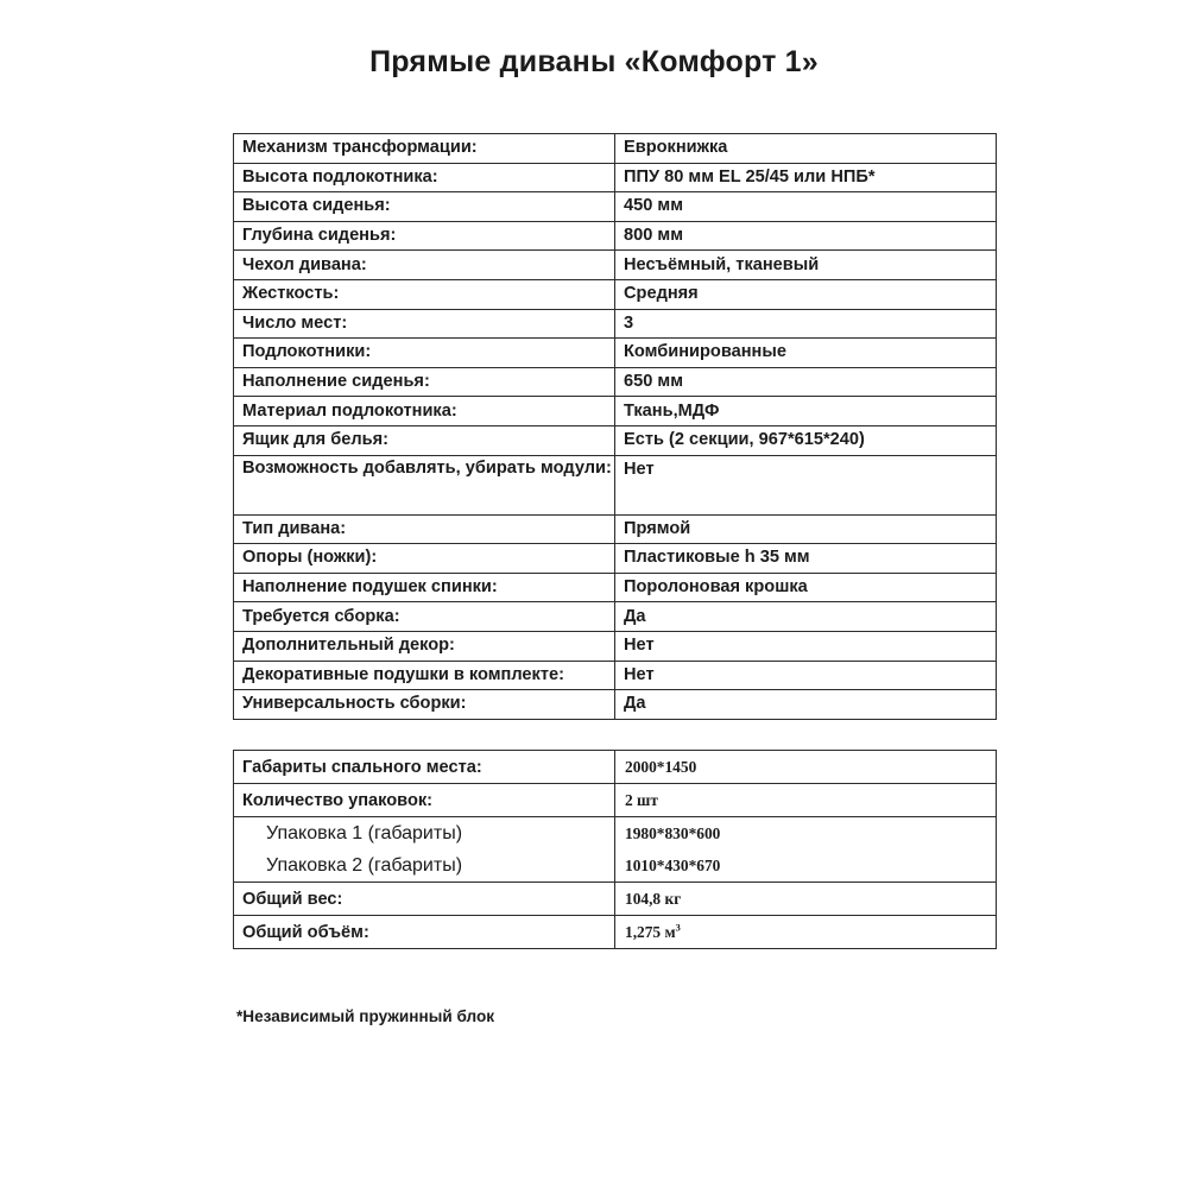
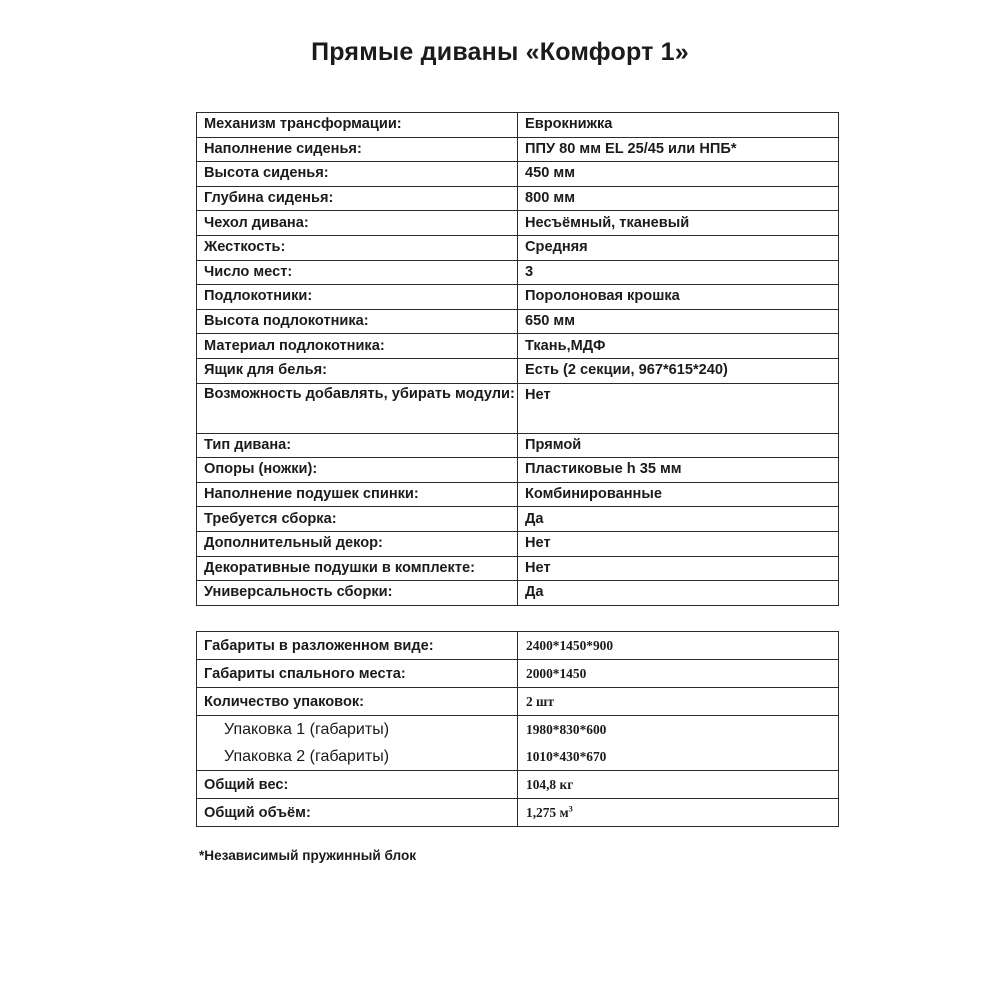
  Прямые диваны «Комфорт 1»
  Механизм трансформации:	Еврокнижка
- Высота подлокотника:	ППУ 80 мм EL 25/45 или НПБ*
+ Наполнение сиденья:	ППУ 80 мм EL 25/45 или НПБ*
  Высота сиденья:	450 мм
  Глубина сиденья:	800 мм
  Чехол дивана:	Несъёмный, тканевый
  Жесткость:	Средняя
  Число мест:	3
- Подлокотники:	Комбинированные
+ Подлокотники:	Поролоновая крошка
- Наполнение сиденья:	650 мм
+ Высота подлокотника:	650 мм
  Материал подлокотника:	Ткань,МДФ
  Ящик для белья:	Есть (2 секции, 967*615*240)
  Возможность добавлять, убирать модули:	Нет
  Тип дивана:	Прямой
  Опоры (ножки):	Пластиковые h 35 мм
- Наполнение подушек спинки:	Поролоновая крошка
+ Наполнение подушек спинки:	Комбинированные
  Требуется сборка:	Да
  Дополнительный декор:	Нет
  Декоративные подушки в комплекте:	Нет
  Универсальность сборки:	Да
+ Габариты в разложенном виде:	2400*1450*900
  Габариты спального места:	2000*1450
  Количество упаковок:	2 шт
  Упаковка 1 (габариты) Упаковка 2 (габариты)	1980*830*600 1010*430*670
  Общий вес:	104,8 кг
  Общий объём:	1,275 м3
  *Независимый пружинный блок
